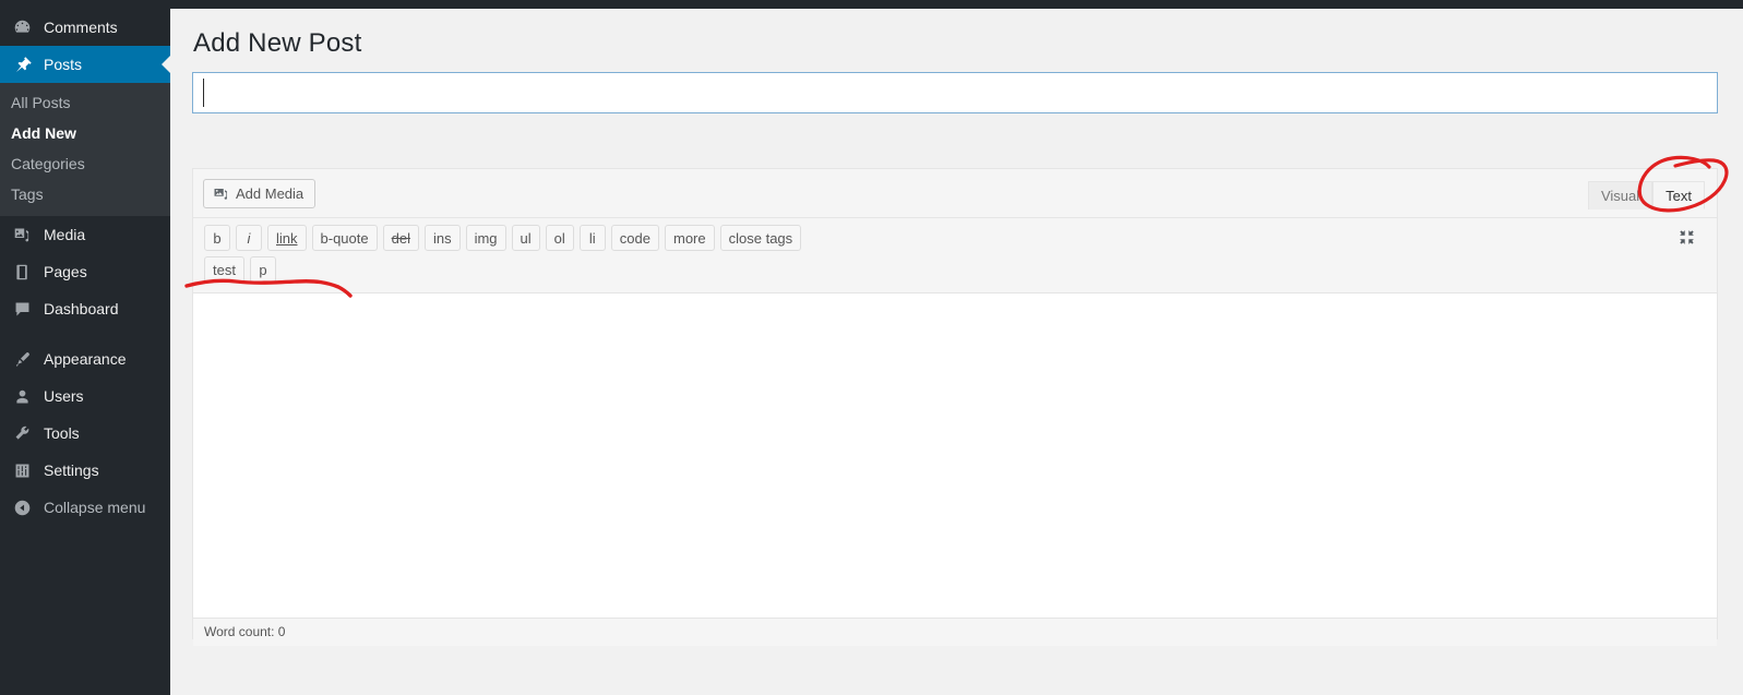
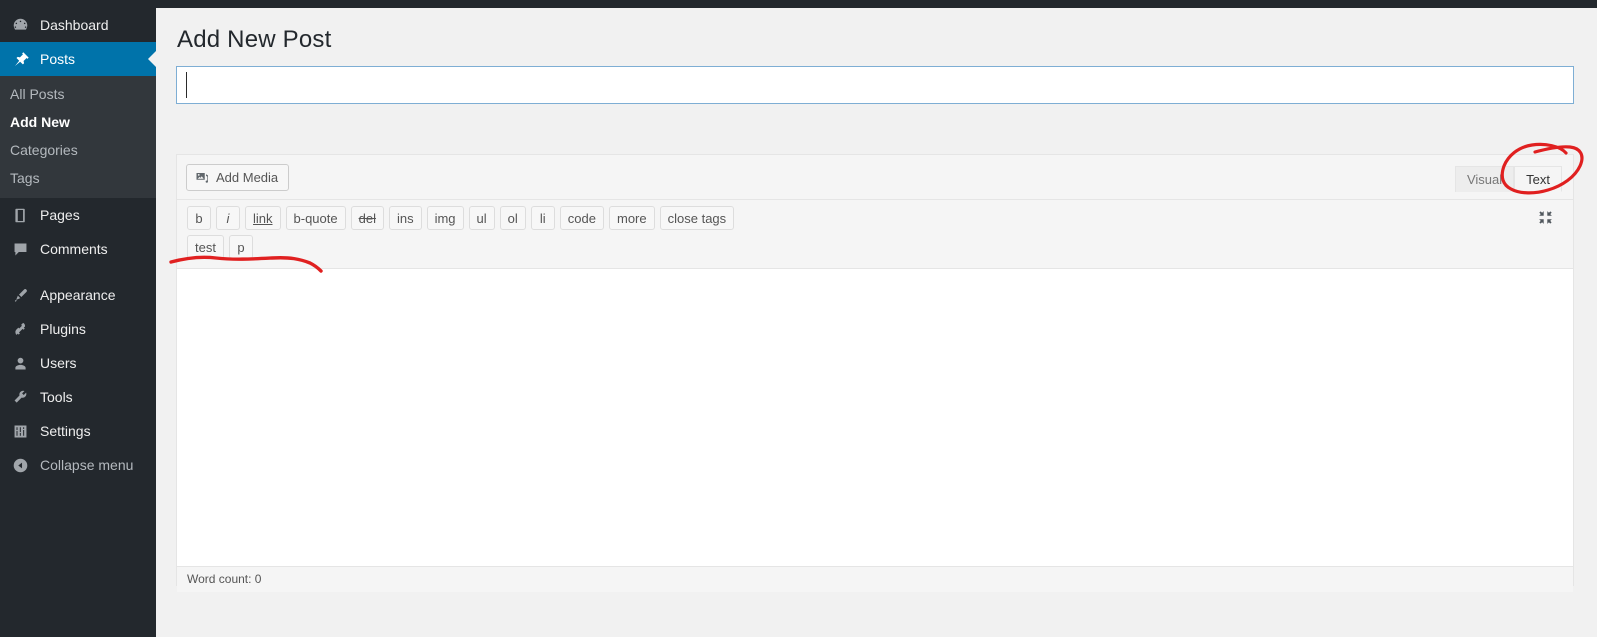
- Comments
+ Dashboard
  Posts
  All Posts
  Add New
  Categories
  Tags
- Media
  Pages
- Dashboard
+ Comments
  Appearance
+ Plugins
  Users
  Tools
  Settings
  Collapse menu
  Add New Post
  Add Media
  Visual
  Text
  b
  i
  link
  b-quote
  del
  ins
  img
  ul
  ol
  li
  code
  more
  close tags
  test
  p
  Word count: 0
